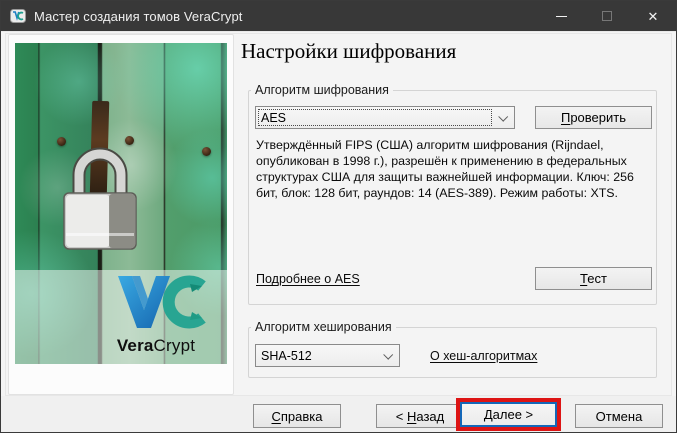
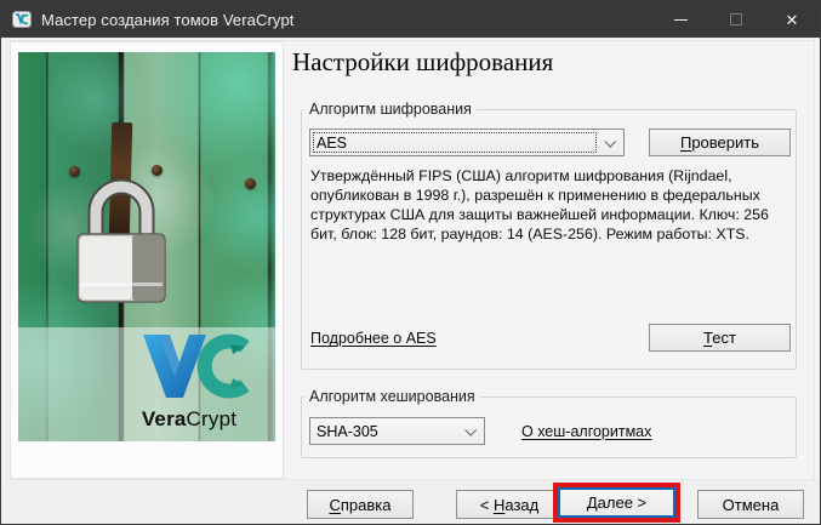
  Мастер создания томов VeraCrypt
  ✕
  VeraCrypt
  Настройки шифрования
  Алгоритм шифрования
  AES
  Проверить
- Утверждённый FIPS (США) алгоритм шифрования (Rijndael, опубликован в 1998 г.), разрешён к применению в федеральных структурах США для защиты важнейшей информации. Ключ: 256 бит, блок: 128 бит, раундов: 14 (AES-389). Режим работы: XTS.
+ Утверждённый FIPS (США) алгоритм шифрования (Rijndael, опубликован в 1998 г.), разрешён к применению в федеральных структурах США для защиты важнейшей информации. Ключ: 256 бит, блок: 128 бит, раундов: 14 (AES-256). Режим работы: XTS.
  Подробнее о AES
  Тест
  Алгоритм хеширования
- SHA-512
+ SHA-305
  О хеш-алгоритмах
  Справка
  < Назад
  Далее >
  Отмена
